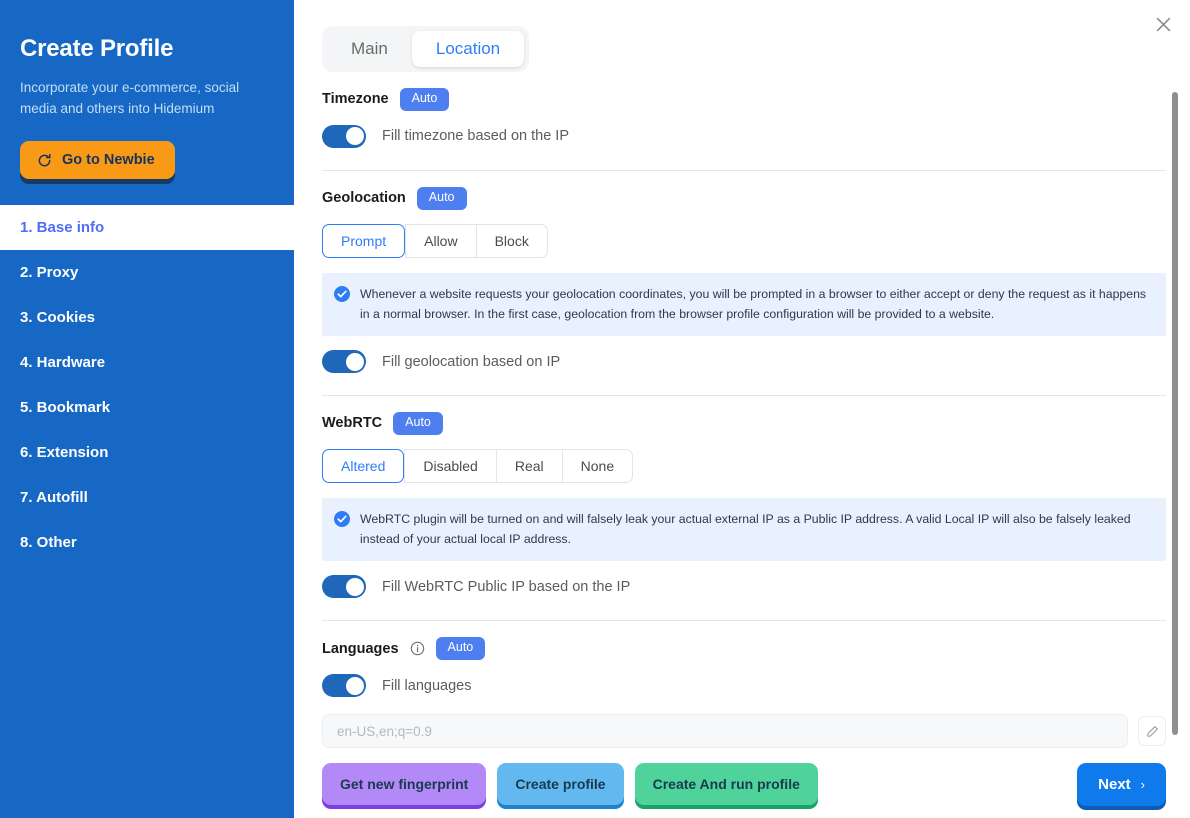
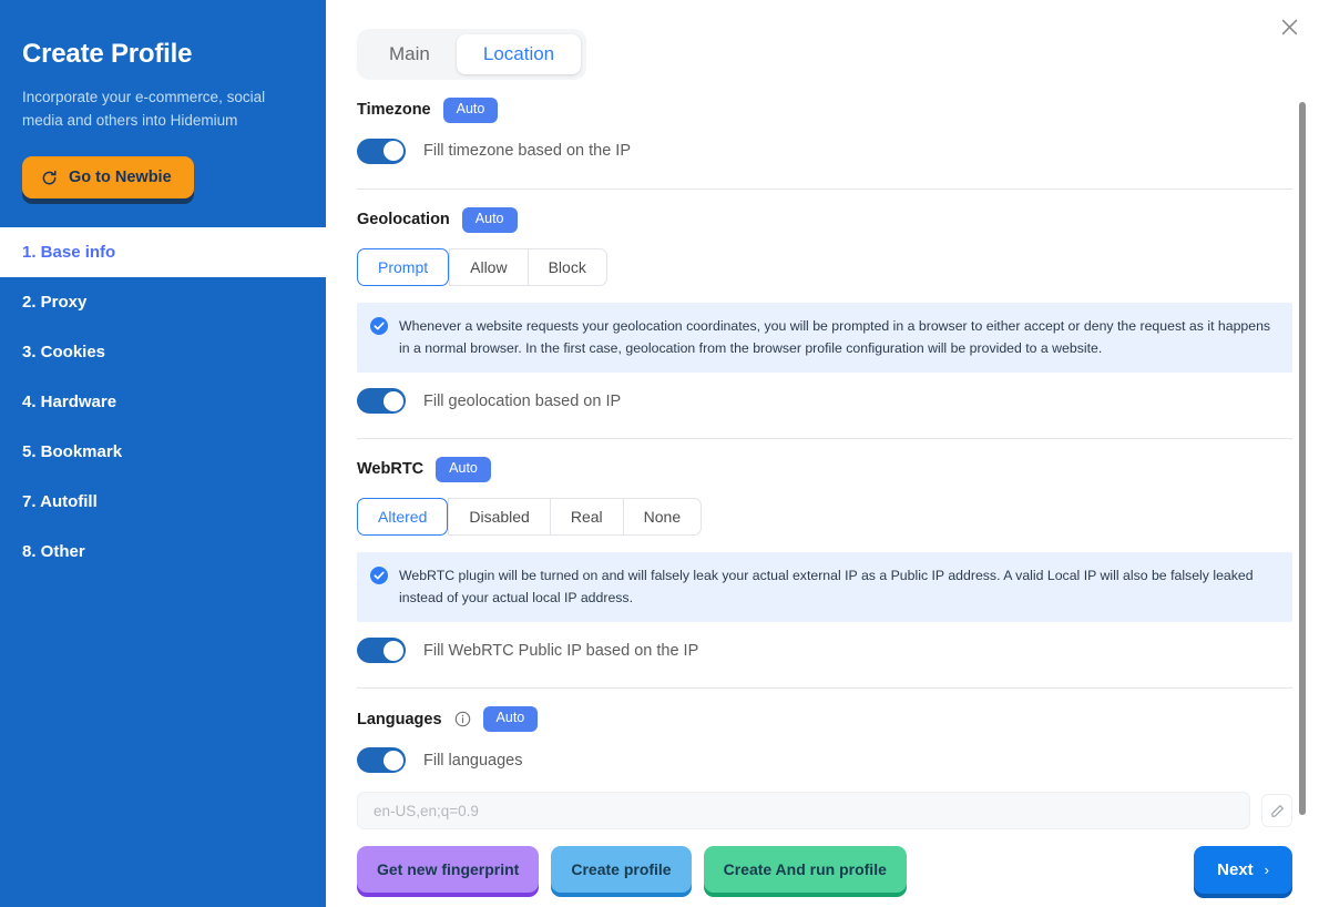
  Create Profile
  Incorporate your e-commerce, social media and others into Hidemium
  Go to Newbie
  1. Base info
  2. Proxy
  3. Cookies
  4. Hardware
  5. Bookmark
- 6. Extension
  7. Autofill
  8. Other
  Main
  Location
  Timezone
  Auto
  Fill timezone based on the IP
  Geolocation
  Auto
  Prompt
  Allow
  Block
  Whenever a website requests your geolocation coordinates, you will be prompted in a browser to either accept or deny the request as it happens in a normal browser. In the first case, geolocation from the browser profile configuration will be provided to a website.
  Fill geolocation based on IP
  WebRTC
  Auto
  Altered
  Disabled
  Real
  None
  WebRTC plugin will be turned on and will falsely leak your actual external IP as a Public IP address. A valid Local IP will also be falsely leaked instead of your actual local IP address.
  Fill WebRTC Public IP based on the IP
  Languages
  Auto
  Fill languages
  en-US,en;q=0.9
  Get new fingerprint
  Create profile
  Create And run profile
  Next
  ›
